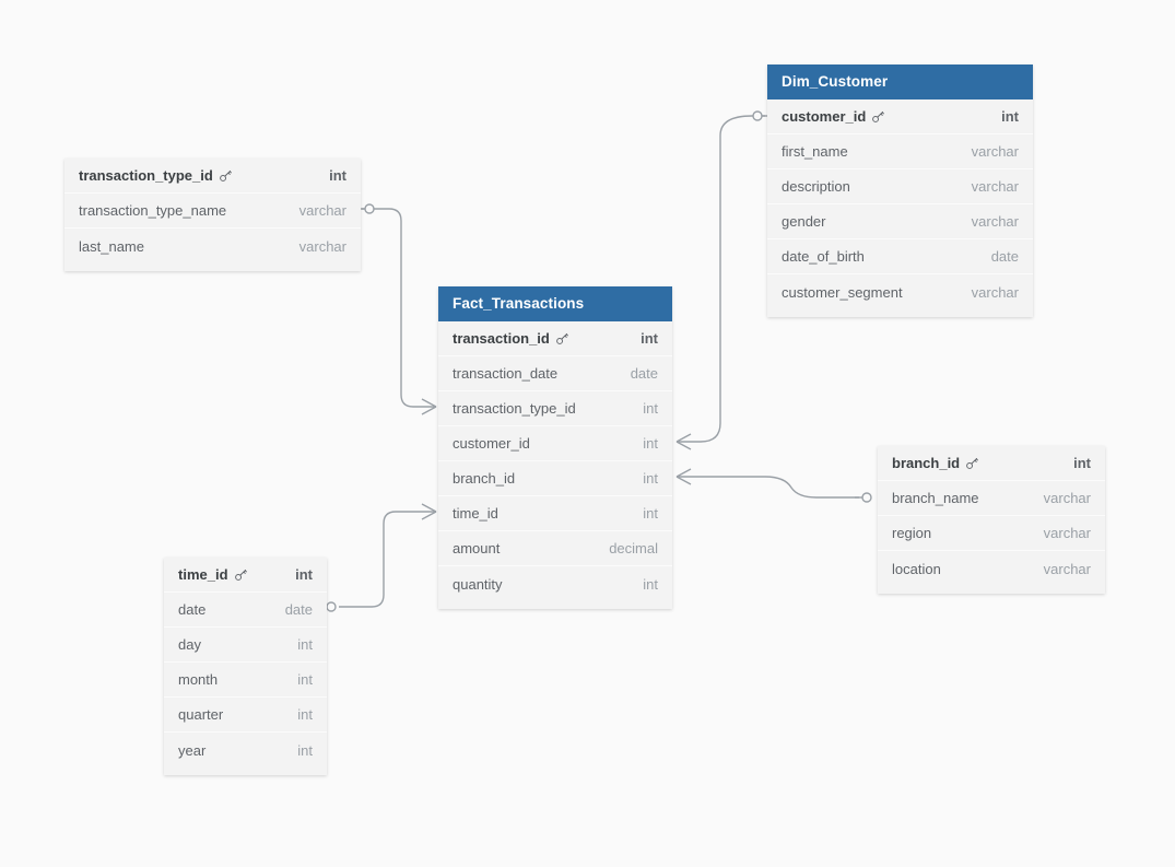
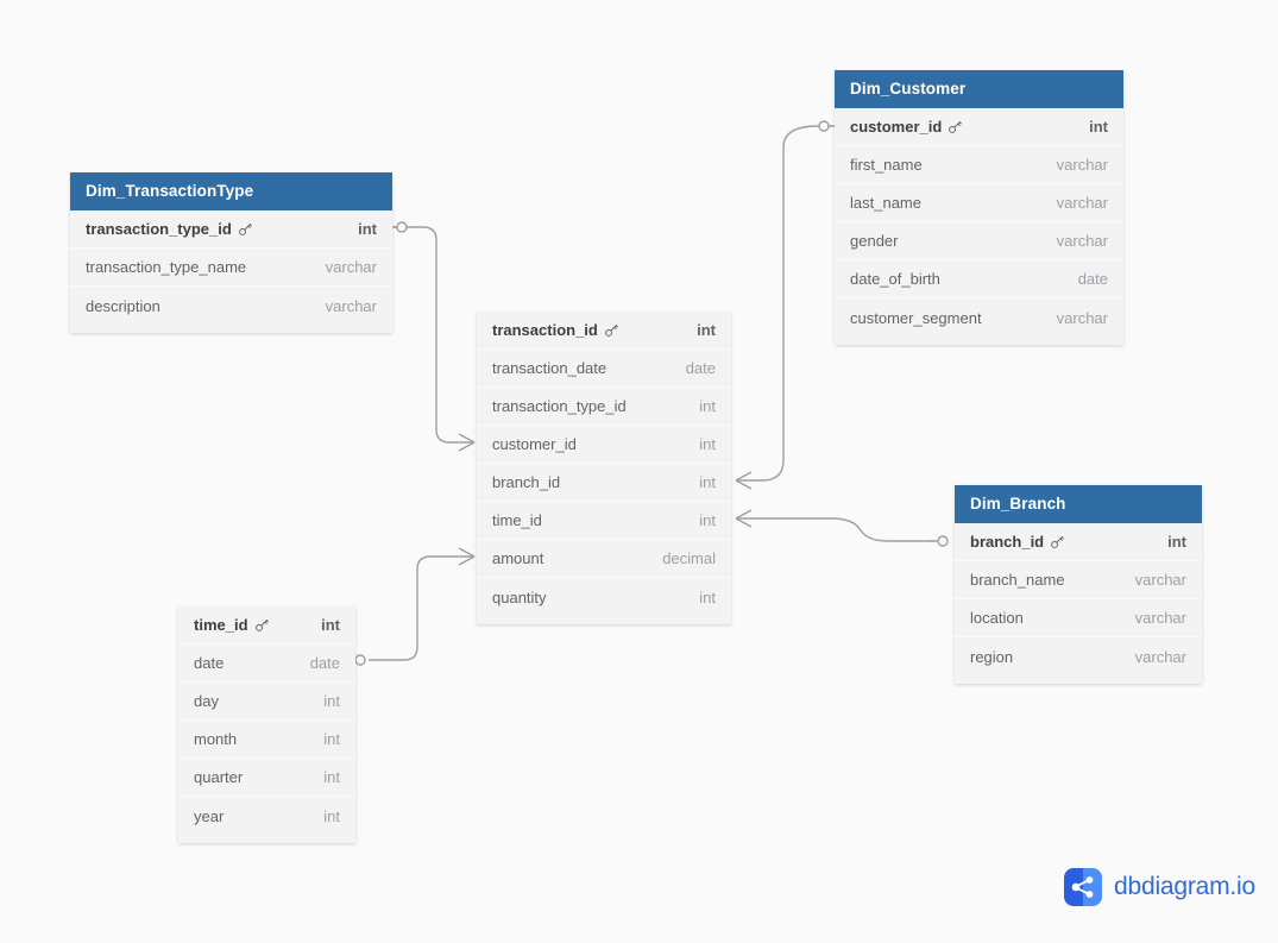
+ Dim_TransactionType
  transaction_type_id
  int
  transaction_type_name
  varchar
- last_name
+ description
  varchar
  Dim_Customer
  customer_id
  int
  first_name
  varchar
- description
+ last_name
  varchar
  gender
  varchar
  date_of_birth
  date
  customer_segment
  varchar
- Fact_Transactions
  transaction_id
  int
  transaction_date
  date
  transaction_type_id
  int
  customer_id
  int
  branch_id
  int
  time_id
  int
  amount
  decimal
  quantity
  int
+ Dim_Branch
  branch_id
  int
  branch_name
  varchar
- region
+ location
  varchar
- location
+ region
  varchar
  time_id
  int
  date
  date
  day
  int
  month
  int
  quarter
  int
  year
  int
+ dbdiagram.io
